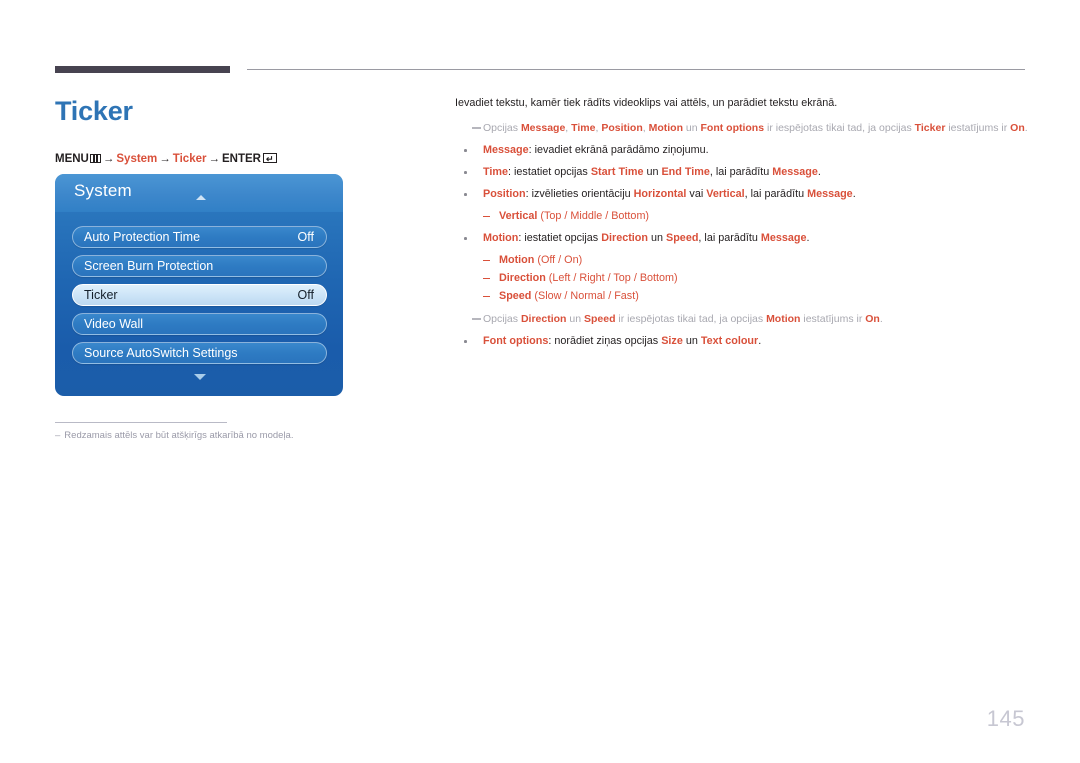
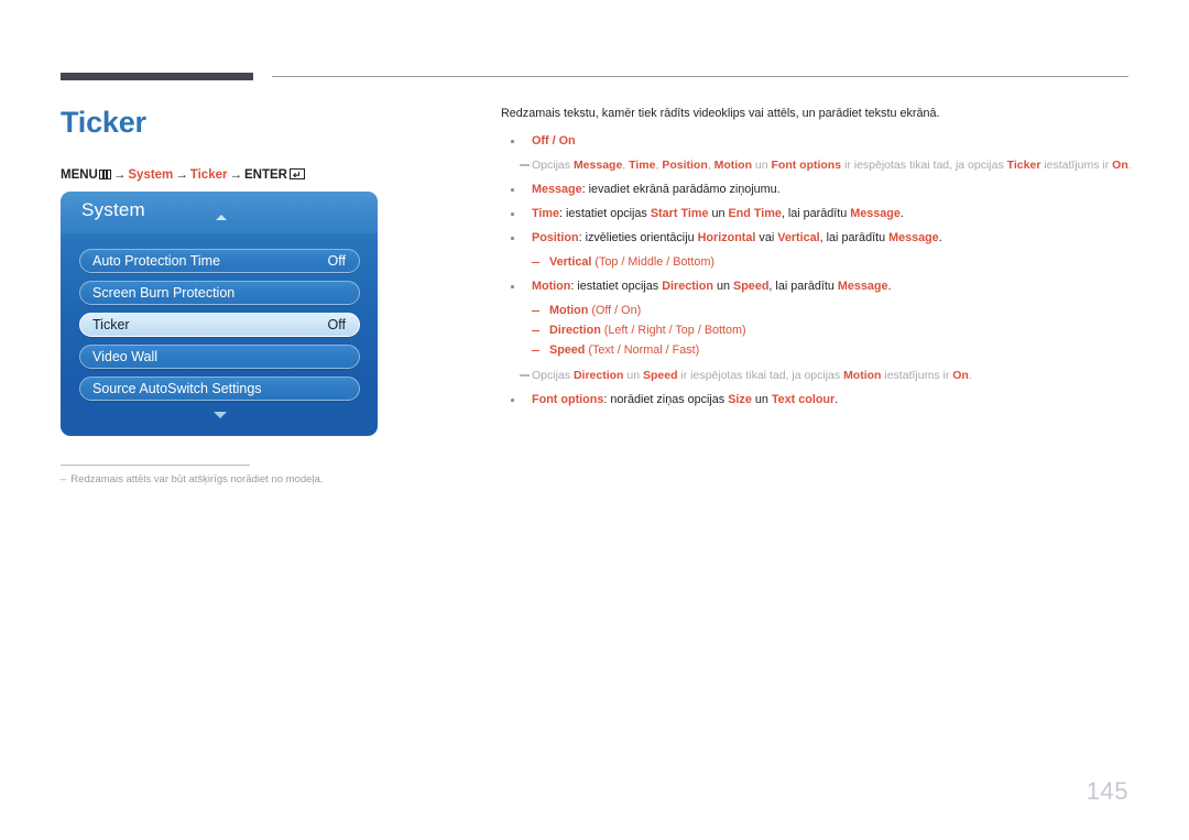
  Ticker
  MENU → System → Ticker → ENTER
  ↵
  System
  Auto Protection Time
  Off
  Screen Burn Protection
  Ticker
  Off
  Video Wall
  Source AutoSwitch Settings
- – Redzamais attēls var būt atšķirīgs atkarībā no modeļa.
+ – Redzamais attēls var būt atšķirīgs norādiet no modeļa.
- Ievadiet tekstu, kamēr tiek rādīts videoklips vai attēls, un parādiet tekstu ekrānā.
+ Redzamais tekstu, kamēr tiek rādīts videoklips vai attēls, un parādiet tekstu ekrānā.
+ Off / On
  Opcijas Message, Time, Position, Motion un Font options ir iespējotas tikai tad, ja opcijas Ticker iestatījums ir On.
  Message: ievadiet ekrānā parādāmo ziņojumu.
  Time: iestatiet opcijas Start Time un End Time, lai parādītu Message.
  Position: izvēlieties orientāciju Horizontal vai Vertical, lai parādītu Message.
  Vertical (Top / Middle / Bottom)
  Motion: iestatiet opcijas Direction un Speed, lai parādītu Message.
  Motion (Off / On)
  Direction (Left / Right / Top / Bottom)
- Speed (Slow / Normal / Fast)
+ Speed (Text / Normal / Fast)
  Opcijas Direction un Speed ir iespējotas tikai tad, ja opcijas Motion iestatījums ir On.
  Font options: norādiet ziņas opcijas Size un Text colour.
  145
